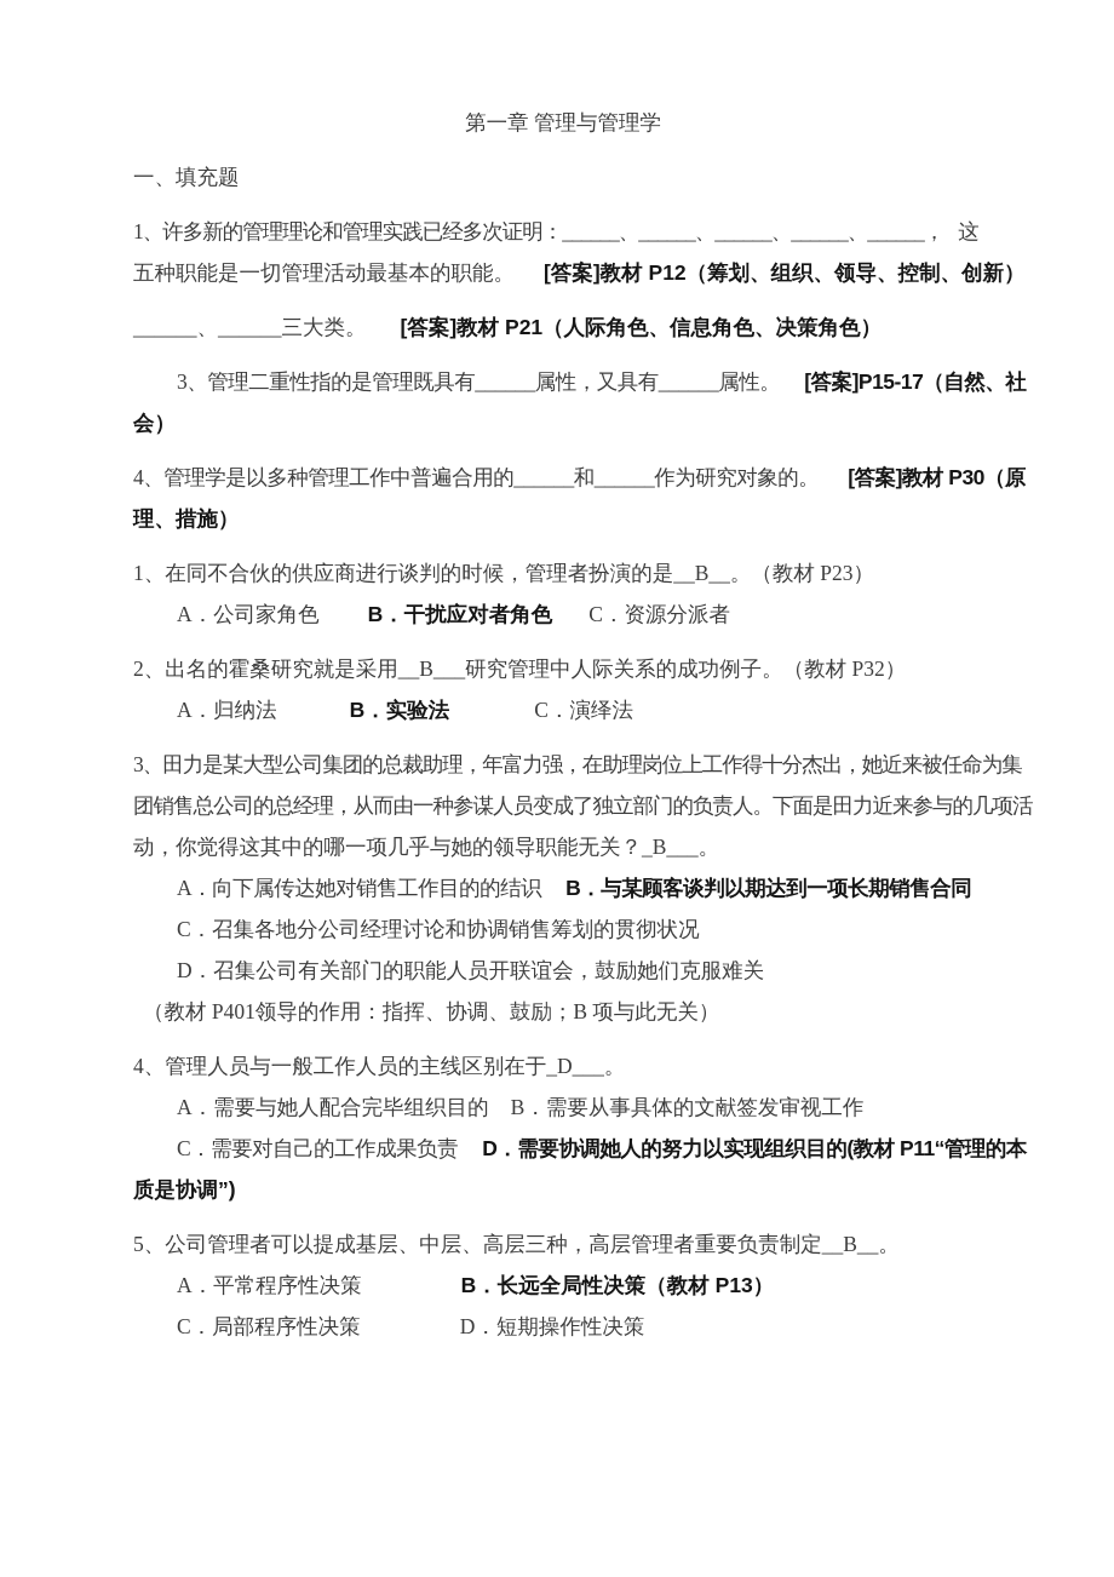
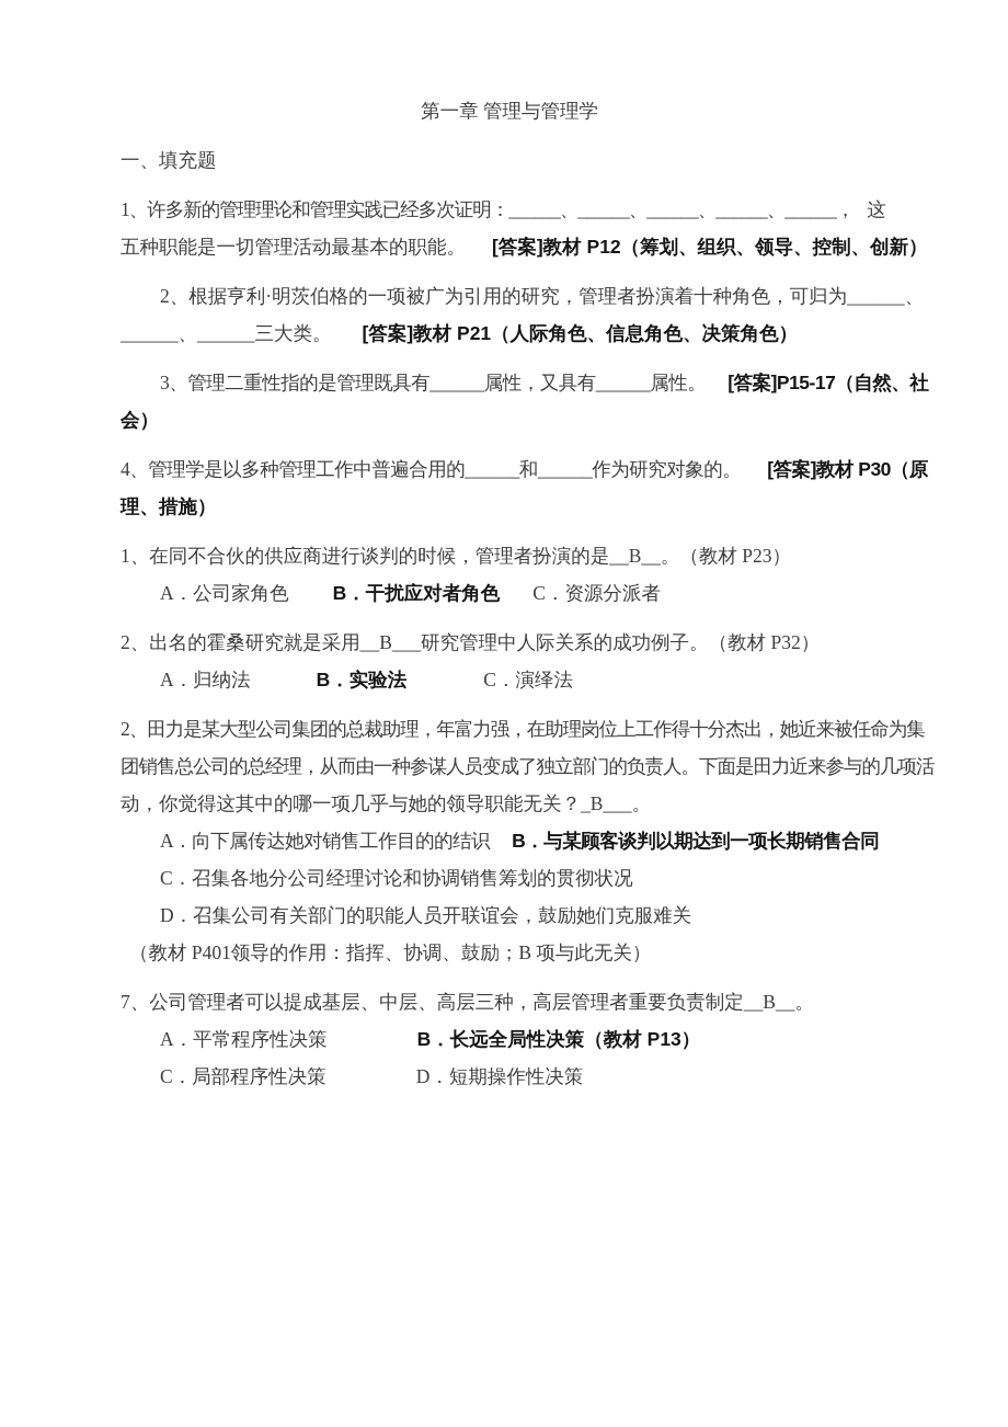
  第一章 管理与管理学
  一、填充题
  1、许多新的管理理论和管理实践已经多次证明：______、______、______、______、______， 这
  五种职能是一切管理活动最基本的职能。 [答案]教材 P12（筹划、组织、领导、控制、创新）
+ 2、根据亨利·明茨伯格的一项被广为引用的研究，管理者扮演着十种角色，可归为______、
  ______、______三大类。 [答案]教材 P21（人际角色、信息角色、决策角色）
  3、管理二重性指的是管理既具有______属性，又具有______属性。 [答案]P15-17（自然、社
  会）
  4、管理学是以多种管理工作中普遍合用的______和______作为研究对象的。 [答案]教材 P30（原
  理、措施）
  1、在同不合伙的供应商进行谈判的时候，管理者扮演的是__B__。（教材 P23）
  A．公司家角色 B．干扰应对者角色 C．资源分派者
  2、出名的霍桑研究就是采用__B___研究管理中人际关系的成功例子。（教材 P32）
  A．归纳法 B．实验法 C．演绎法
- 3、田力是某大型公司集团的总裁助理，年富力强，在助理岗位上工作得十分杰出，她近来被任命为集
+ 2、田力是某大型公司集团的总裁助理，年富力强，在助理岗位上工作得十分杰出，她近来被任命为集
  团销售总公司的总经理，从而由一种参谋人员变成了独立部门的负责人。下面是田力近来参与的几项活
  动，你觉得这其中的哪一项几乎与她的领导职能无关？_B___。
  A．向下属传达她对销售工作目的的结识 B．与某顾客谈判以期达到一项长期销售合同
  C．召集各地分公司经理讨论和协调销售筹划的贯彻状况
  D．召集公司有关部门的职能人员开联谊会，鼓励她们克服难关
  （教材 P401领导的作用：指挥、协调、鼓励；B 项与此无关）
- 4、管理人员与一般工作人员的主线区别在于_D___。
- A．需要与她人配合完毕组织目的 B．需要从事具体的文献签发审视工作
- C．需要对自己的工作成果负责 D．需要协调她人的努力以实现组织目的(教材 P11“管理的本
- 质是协调”)
- 5、公司管理者可以提成基层、中层、高层三种，高层管理者重要负责制定__B__。
+ 7、公司管理者可以提成基层、中层、高层三种，高层管理者重要负责制定__B__。
  A．平常程序性决策 B．长远全局性决策（教材 P13）
  C．局部程序性决策 D．短期操作性决策
